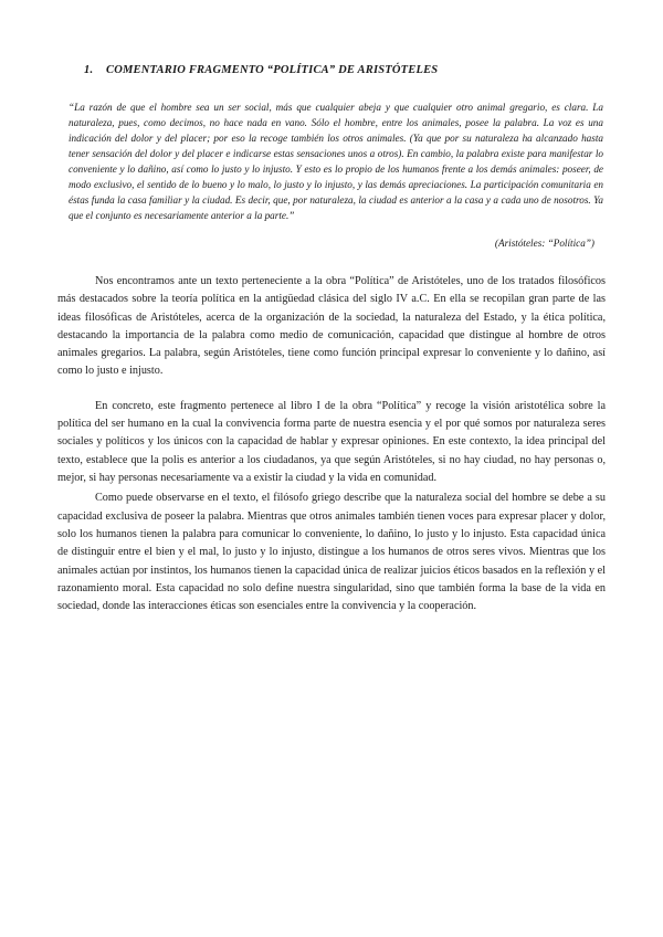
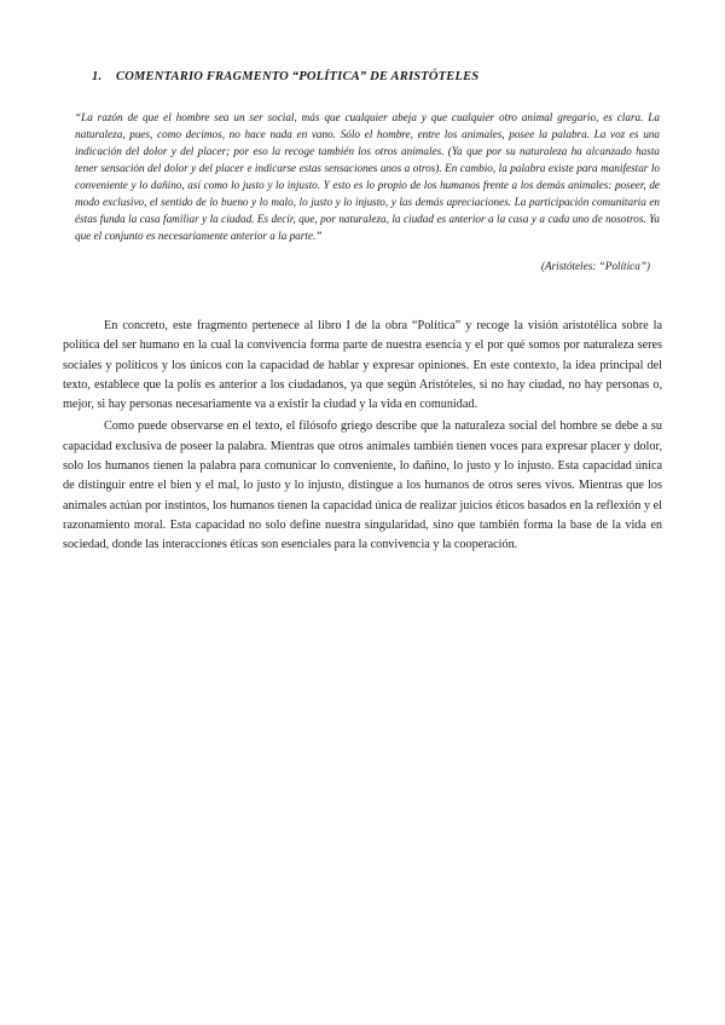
  1. COMENTARIO FRAGMENTO “POLÍTICA” DE ARISTÓTELES
  “La razón de que el hombre sea un ser social, más que cualquier abeja y que cualquier otro animal gregario, es clara. La naturaleza, pues, como decimos, no hace nada en vano. Sólo el hombre, entre los animales, posee la palabra. La voz es una indicación del dolor y del placer; por eso la recoge también los otros animales. (Ya que por su naturaleza ha alcanzado hasta tener sensación del dolor y del placer e indicarse estas sensaciones unos a otros). En cambio, la palabra existe para manifestar lo conveniente y lo dañino, así como lo justo y lo injusto. Y esto es lo propio de los humanos frente a los demás animales: poseer, de modo exclusivo, el sentido de lo bueno y lo malo, lo justo y lo injusto, y las demás apreciaciones. La participación comunitaria en éstas funda la casa familiar y la ciudad. Es decir, que, por naturaleza, la ciudad es anterior a la casa y a cada uno de nosotros. Ya que el conjunto es necesariamente anterior a la parte.”
  (Aristóteles: “Política”)
- Nos encontramos ante un texto perteneciente a la obra “Política” de Aristóteles, uno de los tratados filosóficos más destacados sobre la teoría política en la antigüedad clásica del siglo IV a.C. En ella se recopilan gran parte de las ideas filosóficas de Aristóteles, acerca de la organización de la sociedad, la naturaleza del Estado, y la ética política, destacando la importancia de la palabra como medio de comunicación, capacidad que distingue al hombre de otros animales gregarios. La palabra, según Aristóteles, tiene como función principal expresar lo conveniente y lo dañino, así como lo justo e injusto.
  En concreto, este fragmento pertenece al libro I de la obra “Política” y recoge la visión aristotélica sobre la política del ser humano en la cual la convivencia forma parte de nuestra esencia y el por qué somos por naturaleza seres sociales y políticos y los únicos con la capacidad de hablar y expresar opiniones. En este contexto, la idea principal del texto, establece que la polis es anterior a los ciudadanos, ya que según Aristóteles, si no hay ciudad, no hay personas o, mejor, si hay personas necesariamente va a existir la ciudad y la vida en comunidad.
- Como puede observarse en el texto, el filósofo griego describe que la naturaleza social del hombre se debe a su capacidad exclusiva de poseer la palabra. Mientras que otros animales también tienen voces para expresar placer y dolor, solo los humanos tienen la palabra para comunicar lo conveniente, lo dañino, lo justo y lo injusto. Esta capacidad única de distinguir entre el bien y el mal, lo justo y lo injusto, distingue a los humanos de otros seres vivos. Mientras que los animales actúan por instintos, los humanos tienen la capacidad única de realizar juicios éticos basados en la reflexión y el razonamiento moral. Esta capacidad no solo define nuestra singularidad, sino que también forma la base de la vida en sociedad, donde las interacciones éticas son esenciales entre la convivencia y la cooperación.
+ Como puede observarse en el texto, el filósofo griego describe que la naturaleza social del hombre se debe a su capacidad exclusiva de poseer la palabra. Mientras que otros animales también tienen voces para expresar placer y dolor, solo los humanos tienen la palabra para comunicar lo conveniente, lo dañino, lo justo y lo injusto. Esta capacidad única de distinguir entre el bien y el mal, lo justo y lo injusto, distingue a los humanos de otros seres vivos. Mientras que los animales actúan por instintos, los humanos tienen la capacidad única de realizar juicios éticos basados en la reflexión y el razonamiento moral. Esta capacidad no solo define nuestra singularidad, sino que también forma la base de la vida en sociedad, donde las interacciones éticas son esenciales para la convivencia y la cooperación.
